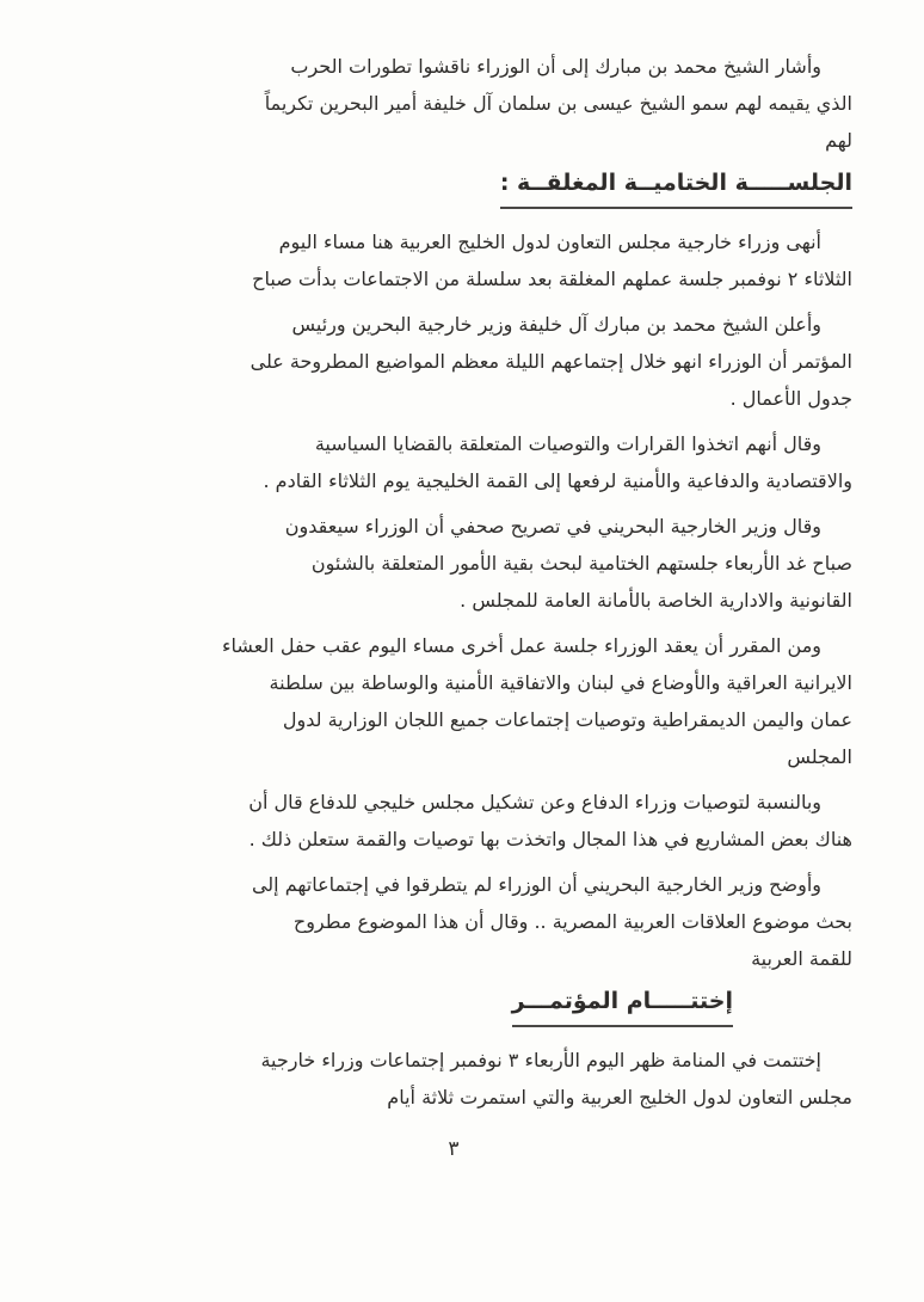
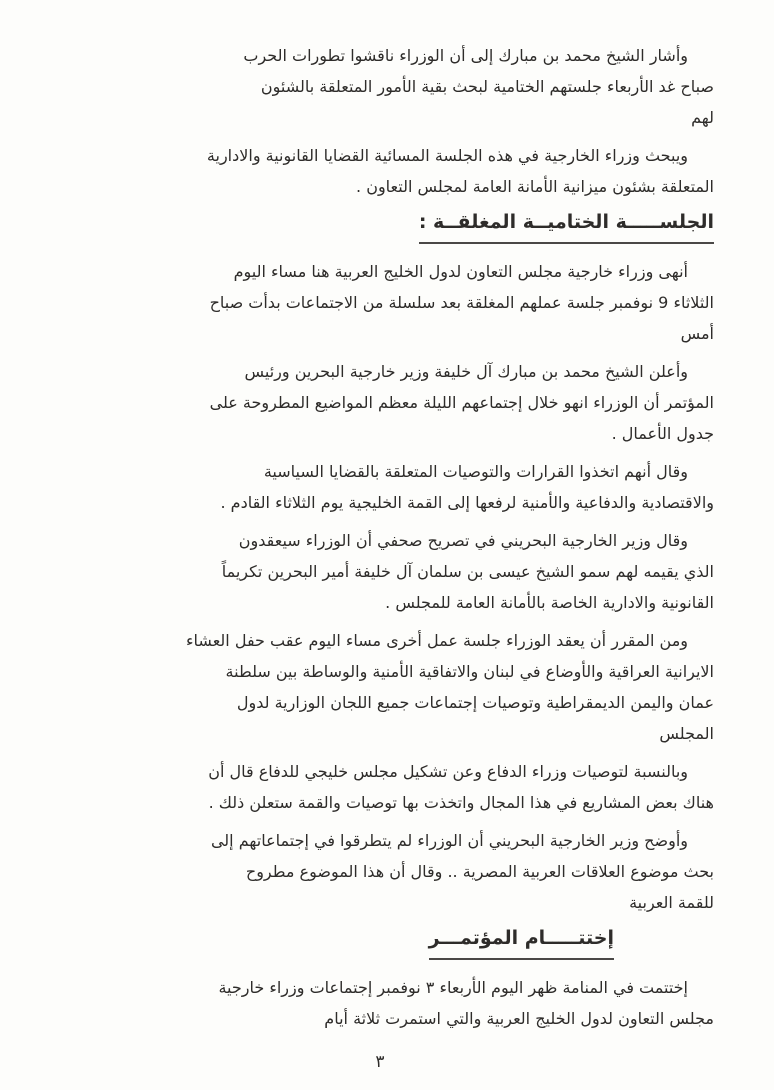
  وأشار الشيخ محمد بن مبارك إلى أن الوزراء ناقشوا تطورات الحرب
- الذي يقيمه لهم سمو الشيخ عيسى بن سلمان آل خليفة أمير البحرين تكريماً
+ صباح غد الأربعاء جلستهم الختامية لبحث بقية الأمور المتعلقة بالشئون
  لهم
+ ويبحث وزراء الخارجية في هذه الجلسة المسائية القضايا القانونية والادارية
+ المتعلقة بشئون ميزانية الأمانة العامة لمجلس التعاون .
  الجلســـــة الختاميــة المغلقــة :
  أنهى وزراء خارجية مجلس التعاون لدول الخليج العربية هنا مساء اليوم
- الثلاثاء ٢ نوفمبر جلسة عملهم المغلقة بعد سلسلة من الاجتماعات بدأت صباح
+ الثلاثاء 9 نوفمبر جلسة عملهم المغلقة بعد سلسلة من الاجتماعات بدأت صباح
+ أمس
  وأعلن الشيخ محمد بن مبارك آل خليفة وزير خارجية البحرين ورئيس
  المؤتمر أن الوزراء انهو خلال إجتماعهم الليلة معظم المواضيع المطروحة على
  جدول الأعمال .
  وقال أنهم اتخذوا القرارات والتوصيات المتعلقة بالقضايا السياسية
  والاقتصادية والدفاعية والأمنية لرفعها إلى القمة الخليجية يوم الثلاثاء القادم .
  وقال وزير الخارجية البحريني في تصريح صحفي أن الوزراء سيعقدون
- صباح غد الأربعاء جلستهم الختامية لبحث بقية الأمور المتعلقة بالشئون
+ الذي يقيمه لهم سمو الشيخ عيسى بن سلمان آل خليفة أمير البحرين تكريماً
  القانونية والادارية الخاصة بالأمانة العامة للمجلس .
  ومن المقرر أن يعقد الوزراء جلسة عمل أخرى مساء اليوم عقب حفل العشاء
  الايرانية العراقية والأوضاع في لبنان والاتفاقية الأمنية والوساطة بين سلطنة
  عمان واليمن الديمقراطية وتوصيات إجتماعات جميع اللجان الوزارية لدول
  المجلس
  وبالنسبة لتوصيات وزراء الدفاع وعن تشكيل مجلس خليجي للدفاع قال أن
  هناك بعض المشاريع في هذا المجال واتخذت بها توصيات والقمة ستعلن ذلك .
  وأوضح وزير الخارجية البحريني أن الوزراء لم يتطرقوا في إجتماعاتهم إلى
  بحث موضوع العلاقات العربية المصرية .. وقال أن هذا الموضوع مطروح
  للقمة العربية
  إختتـــــام المؤتمـــر
  إختتمت في المنامة ظهر اليوم الأربعاء ٣ نوفمبر إجتماعات وزراء خارجية
  مجلس التعاون لدول الخليج العربية والتي استمرت ثلاثة أيام
  ٣
